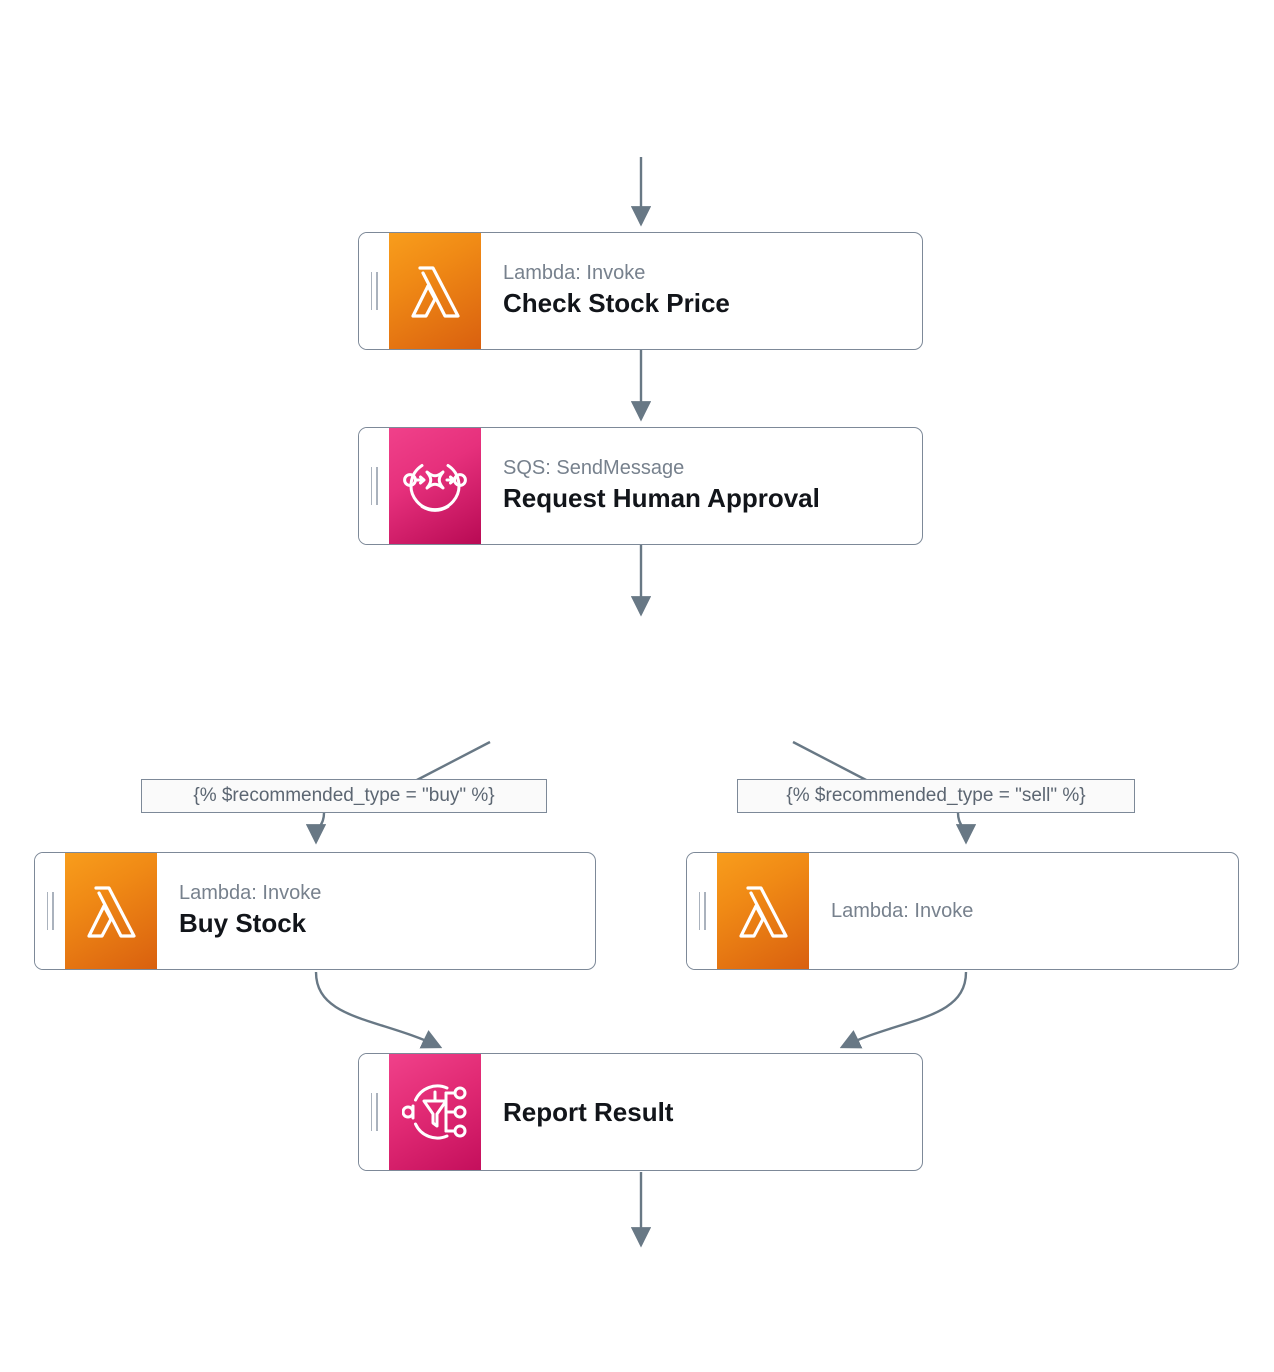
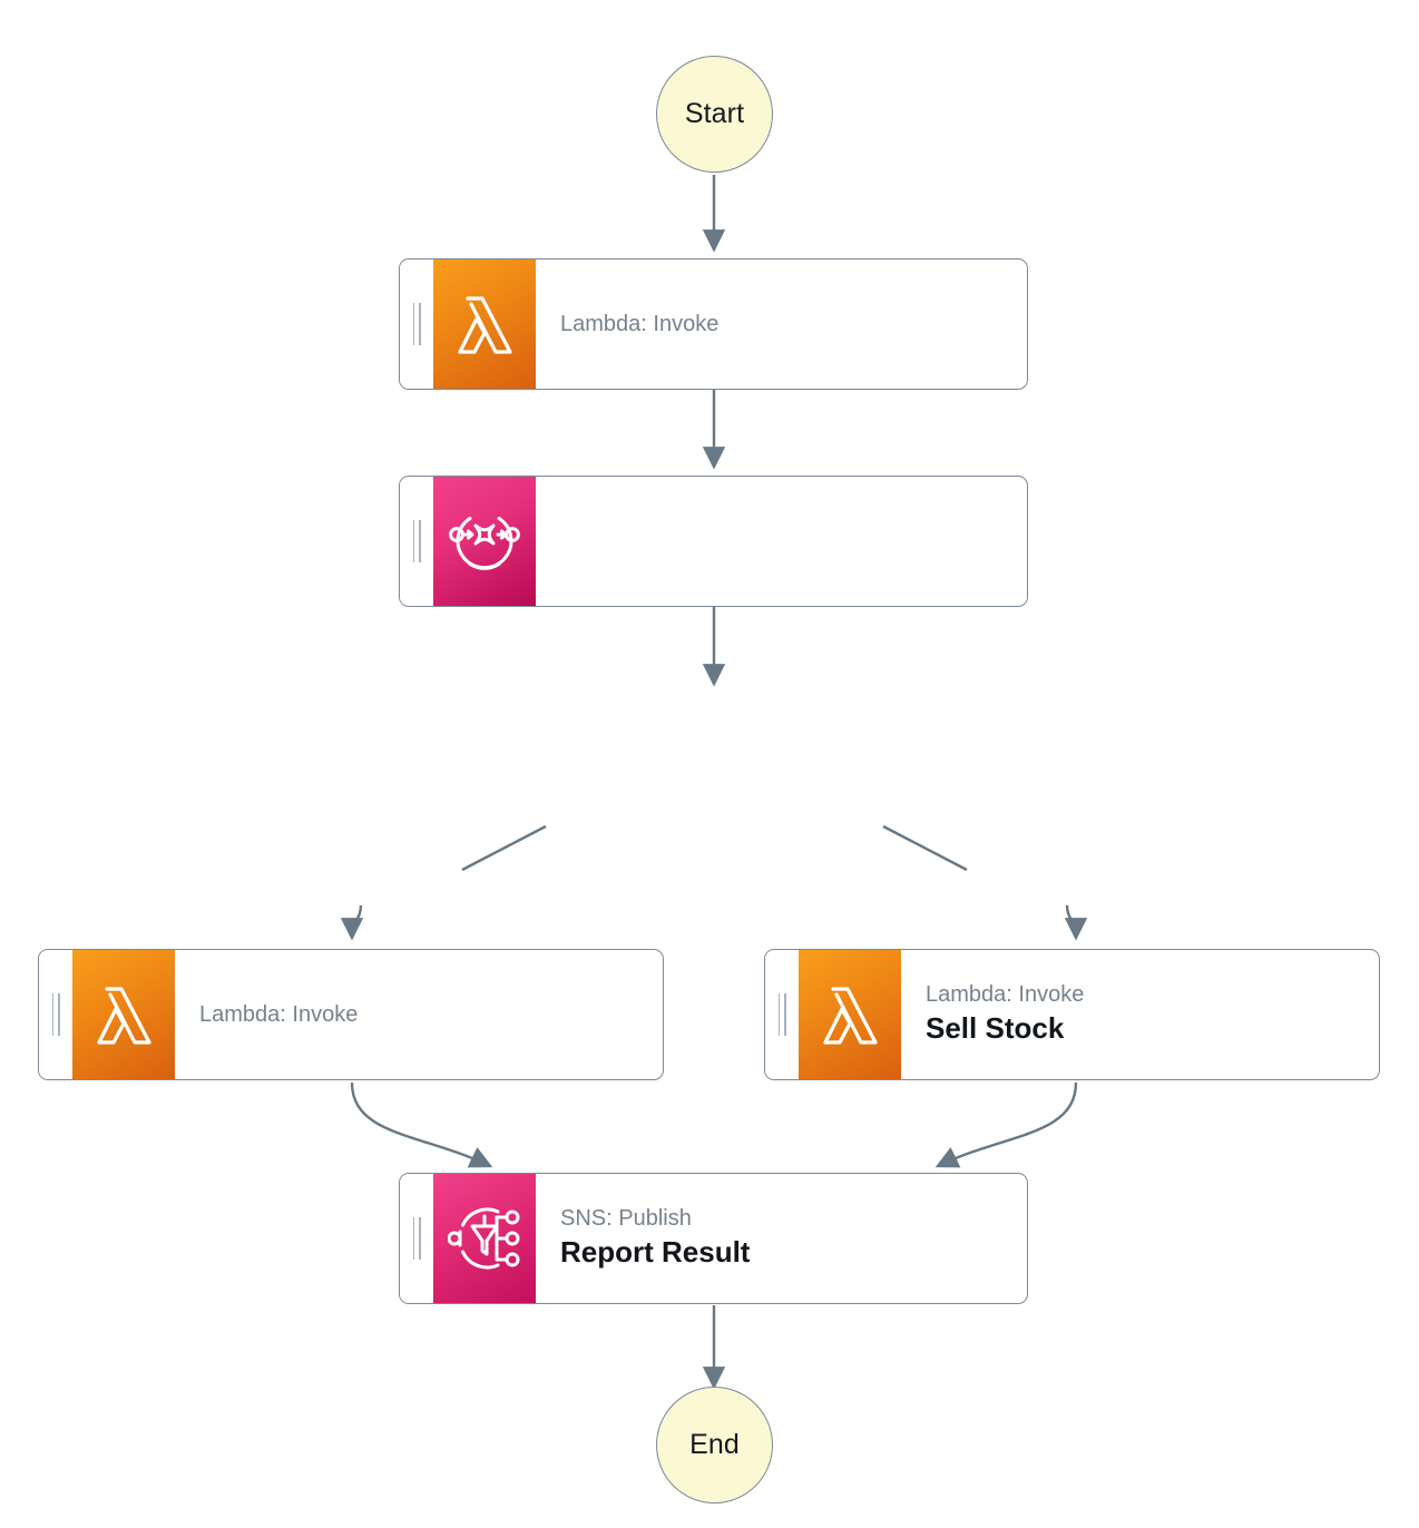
+ Start
  Lambda: Invoke
- Check Stock Price
- SQS: SendMessage
- Request Human Approval
- {% $recommended_type = "buy" %}
- {% $recommended_type = "sell" %}
  Lambda: Invoke
- Buy Stock
  Lambda: Invoke
+ Sell Stock
+ SNS: Publish
  Report Result
+ End
